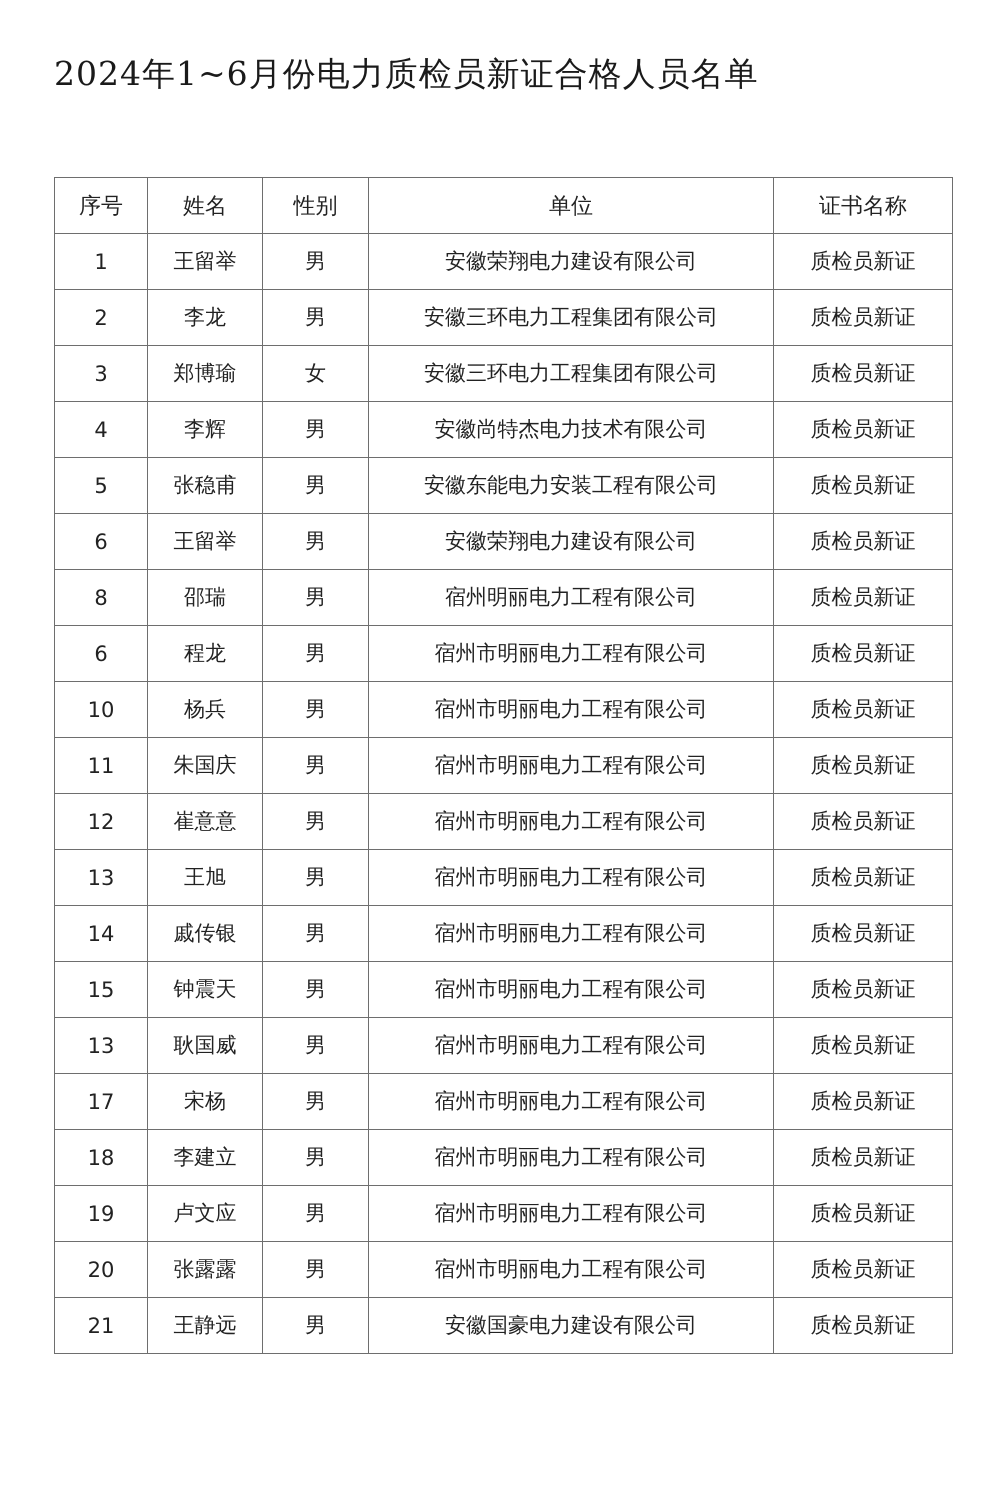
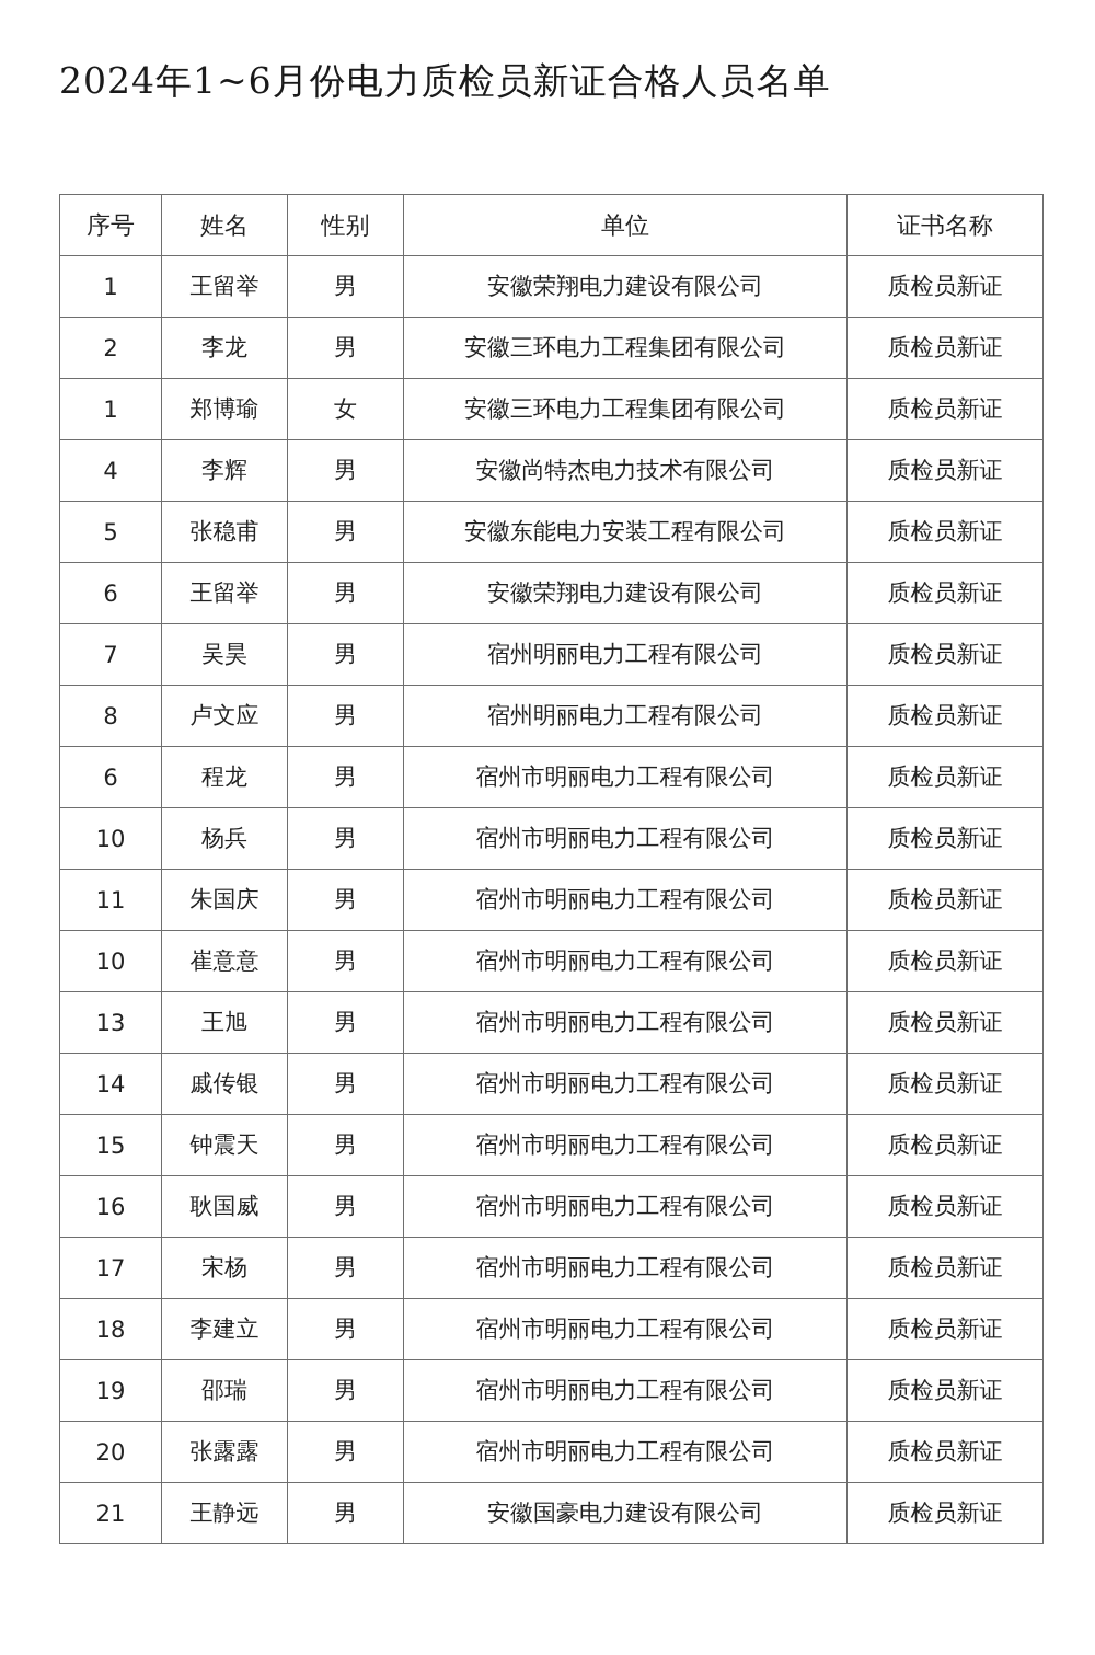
  2024年1~6月份电力质检员新证合格人员名单
  序号	姓名	性别	单位	证书名称
  1	王留举	男	安徽荣翔电力建设有限公司	质检员新证
  2	李龙	男	安徽三环电力工程集团有限公司	质检员新证
- 3	郑博瑜	女	安徽三环电力工程集团有限公司	质检员新证
+ 1	郑博瑜	女	安徽三环电力工程集团有限公司	质检员新证
  4	李辉	男	安徽尚特杰电力技术有限公司	质检员新证
  5	张稳甫	男	安徽东能电力安装工程有限公司	质检员新证
  6	王留举	男	安徽荣翔电力建设有限公司	质检员新证
+ 7	吴昊	男	宿州明丽电力工程有限公司	质检员新证
- 8	邵瑞	男	宿州明丽电力工程有限公司	质检员新证
+ 8	卢文应	男	宿州明丽电力工程有限公司	质检员新证
  6	程龙	男	宿州市明丽电力工程有限公司	质检员新证
  10	杨兵	男	宿州市明丽电力工程有限公司	质检员新证
  11	朱国庆	男	宿州市明丽电力工程有限公司	质检员新证
- 12	崔意意	男	宿州市明丽电力工程有限公司	质检员新证
+ 10	崔意意	男	宿州市明丽电力工程有限公司	质检员新证
  13	王旭	男	宿州市明丽电力工程有限公司	质检员新证
  14	戚传银	男	宿州市明丽电力工程有限公司	质检员新证
  15	钟震天	男	宿州市明丽电力工程有限公司	质检员新证
- 13	耿国威	男	宿州市明丽电力工程有限公司	质检员新证
+ 16	耿国威	男	宿州市明丽电力工程有限公司	质检员新证
  17	宋杨	男	宿州市明丽电力工程有限公司	质检员新证
  18	李建立	男	宿州市明丽电力工程有限公司	质检员新证
- 19	卢文应	男	宿州市明丽电力工程有限公司	质检员新证
+ 19	邵瑞	男	宿州市明丽电力工程有限公司	质检员新证
  20	张露露	男	宿州市明丽电力工程有限公司	质检员新证
  21	王静远	男	安徽国豪电力建设有限公司	质检员新证
